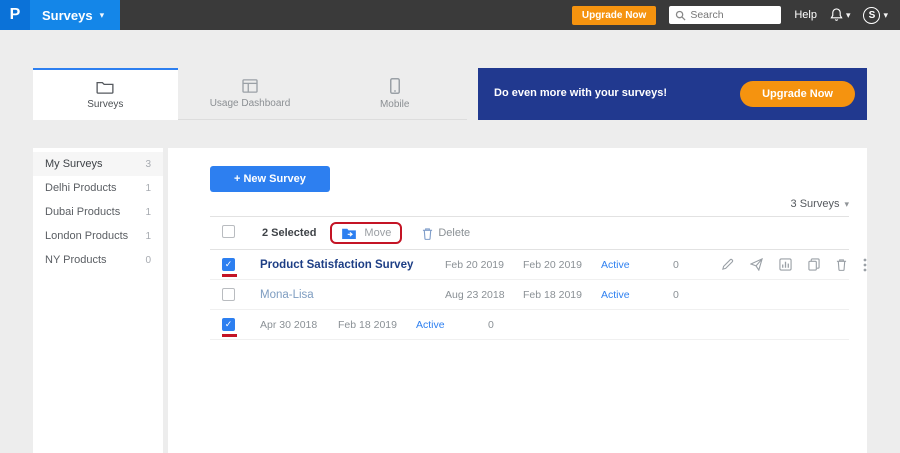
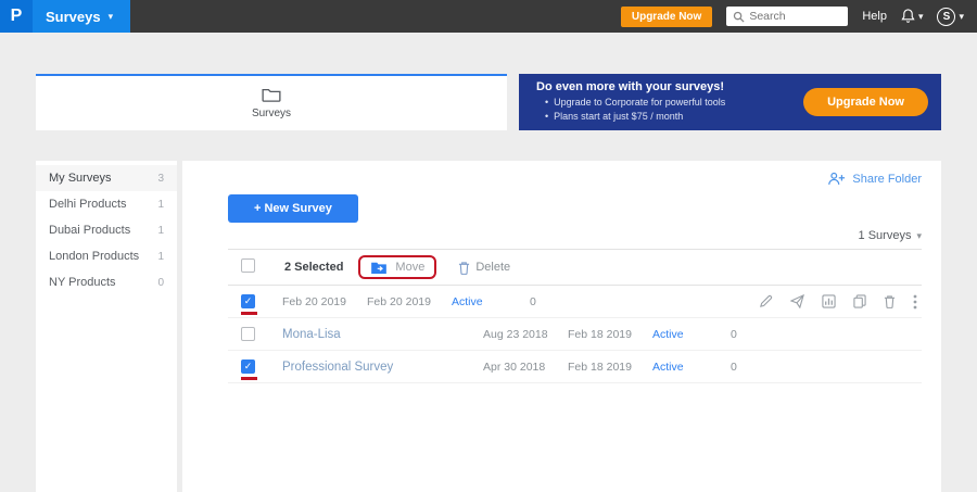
  P
  Surveys
  ▾
  Upgrade Now
  Search
  Help
  ▾
  S
  ▾
  Surveys
- Usage Dashboard
- Mobile
  Do even more with your surveys!
+ Upgrade to Corporate for powerful tools
+ Plans start at just $75 / month
  Upgrade Now
  My Surveys
  3
  Delhi Products
  1
  Dubai Products
  1
  London Products
  1
  NY Products
  0
+ Share Folder
  + New Survey
- 3 Surveys
+ 1 Surveys
  ▾
  2 Selected
  Move
  Delete
- Product Satisfaction Survey
  Feb 20 2019
  Feb 20 2019
  Active
  0
  Mona-Lisa
  Aug 23 2018
  Feb 18 2019
  Active
  0
+ Professional Survey
  Apr 30 2018
  Feb 18 2019
  Active
  0
